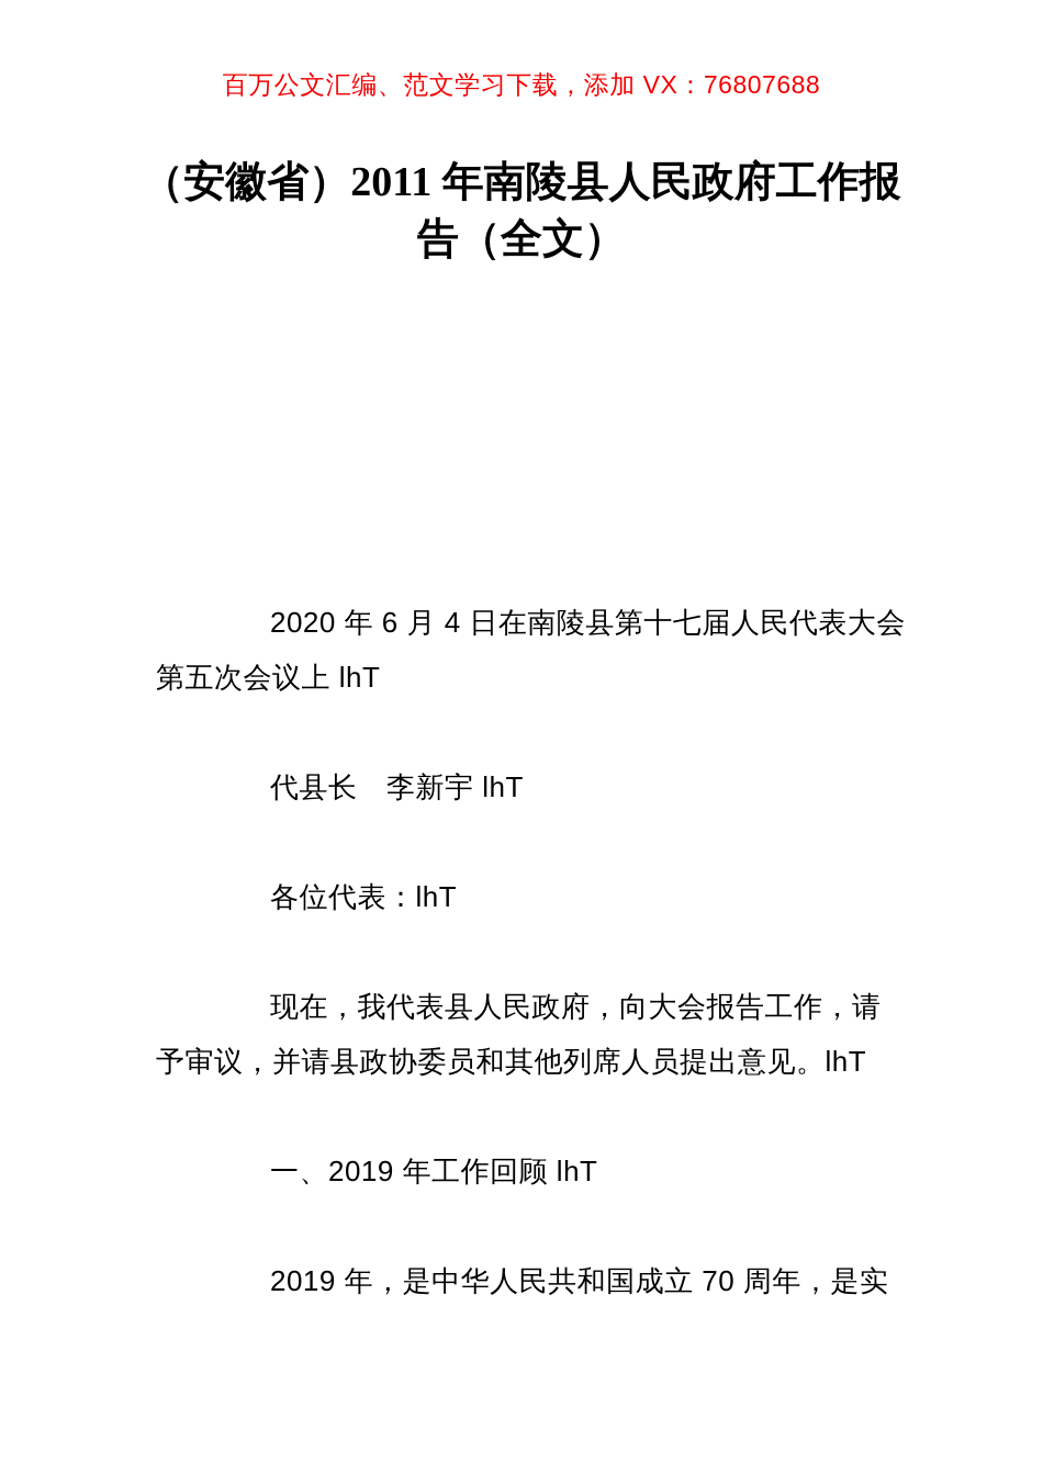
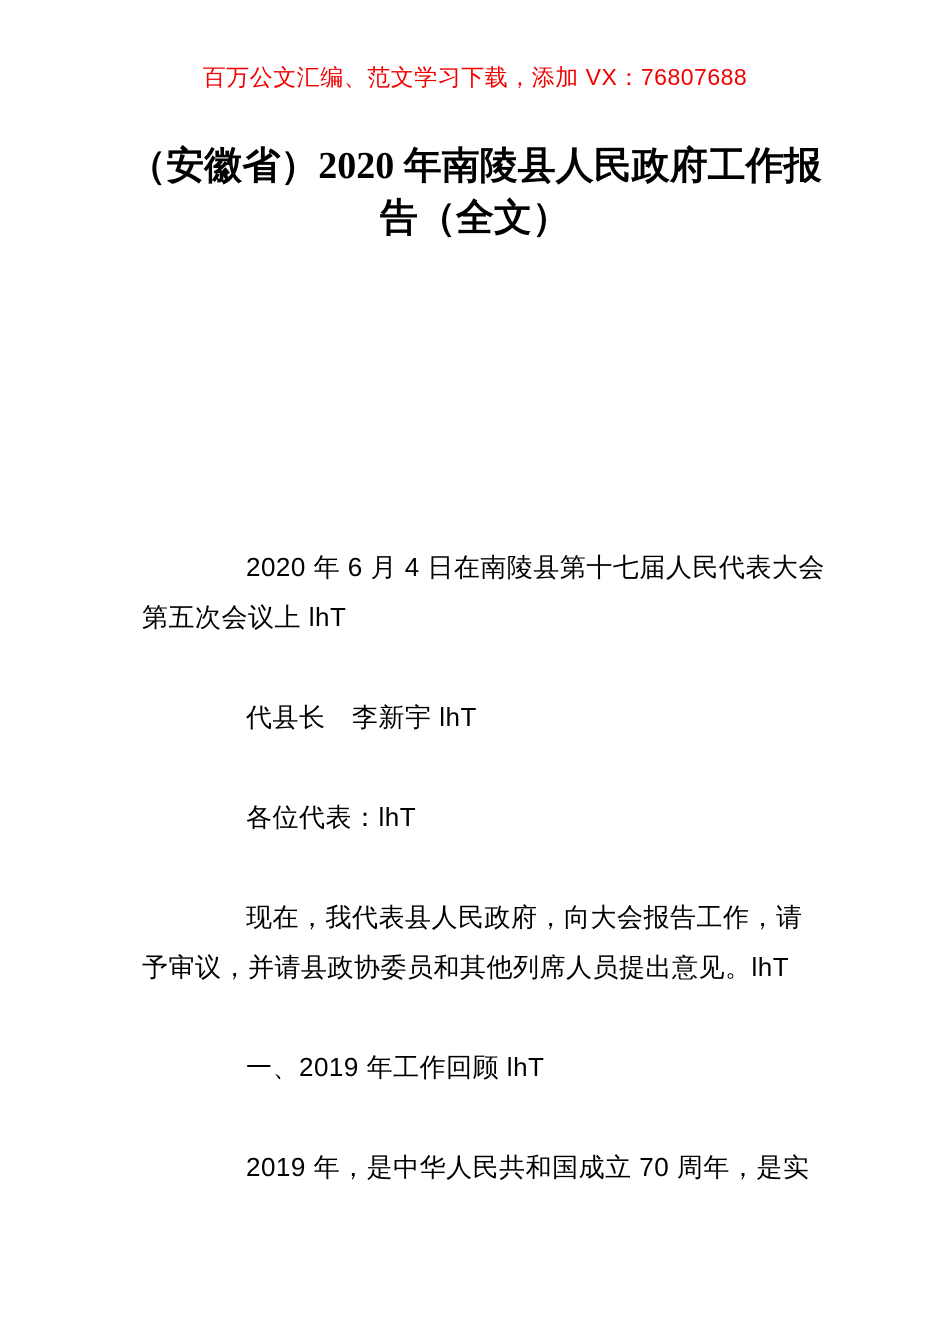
  百万公文汇编、范文学习下载，添加 VX：76807688
- （安徽省）2011 年南陵县人民政府工作报
+ （安徽省）2020 年南陵县人民政府工作报
  告（全文）
  2020 年 6 月 4 日在南陵县第十七届人民代表大会
  第五次会议上 lhT
  代县长 李新宇 lhT
  各位代表：lhT
  现在，我代表县人民政府，向大会报告工作，请
  予审议，并请县政协委员和其他列席人员提出意见。lhT
  一、2019 年工作回顾 lhT
  2019 年，是中华人民共和国成立 70 周年，是实
